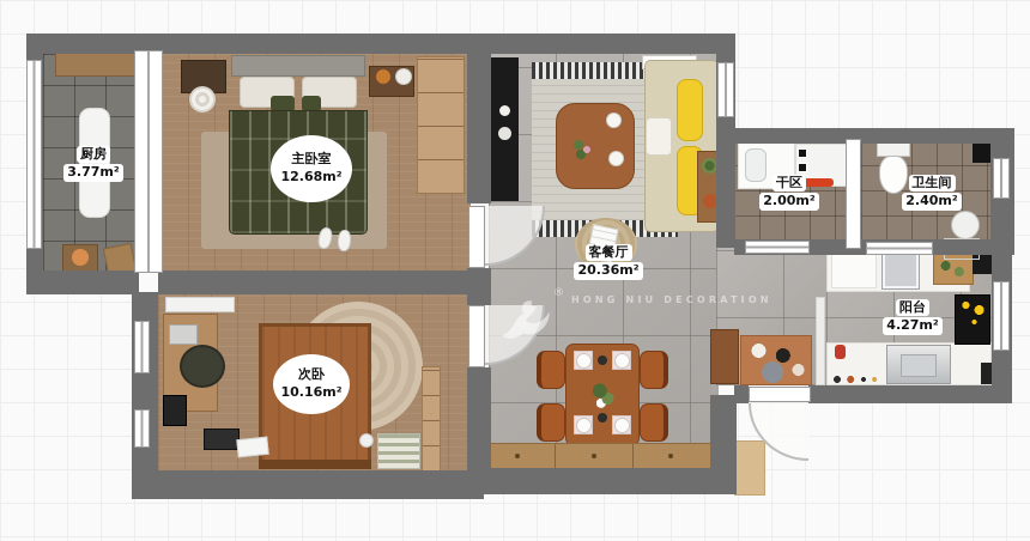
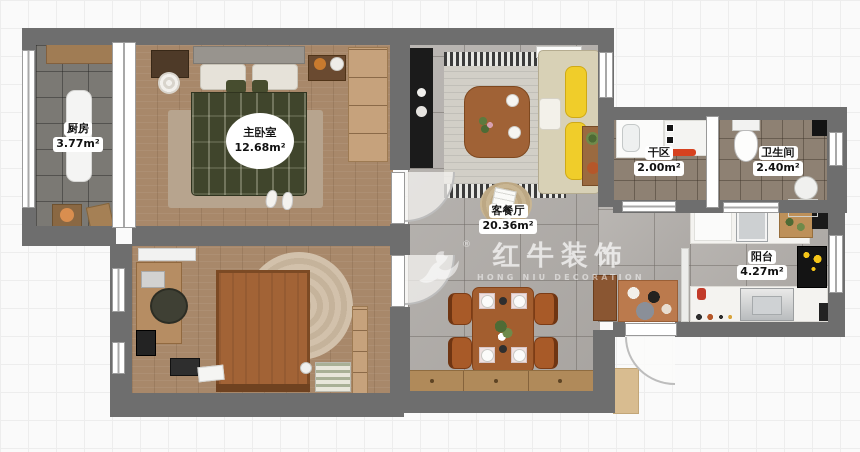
  厨房
  3.77m²
  主卧室
  12.68m²
- 次卧
- 10.16m²
  客餐厅
  20.36m²
  干区
  2.00m²
  卫生间
  2.40m²
  阳台
  4.27m²
  ®
+ 红牛装饰
  HONG NIU DECORATION
